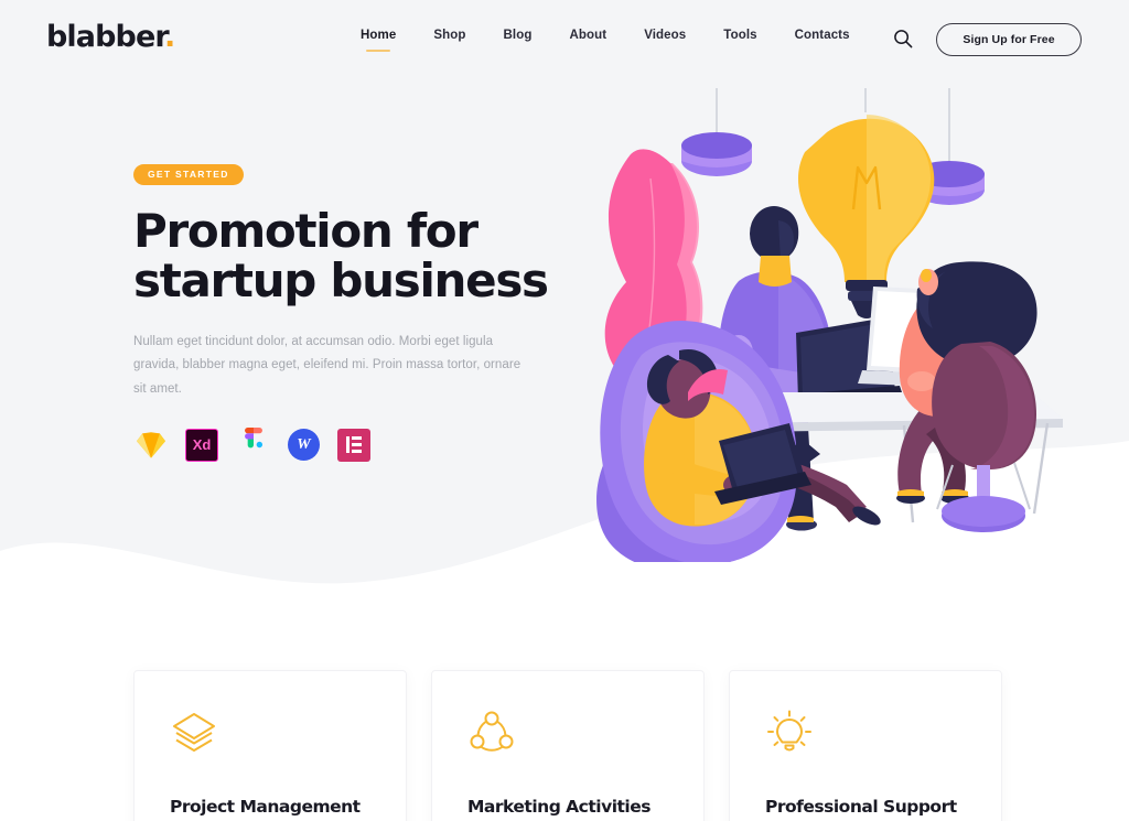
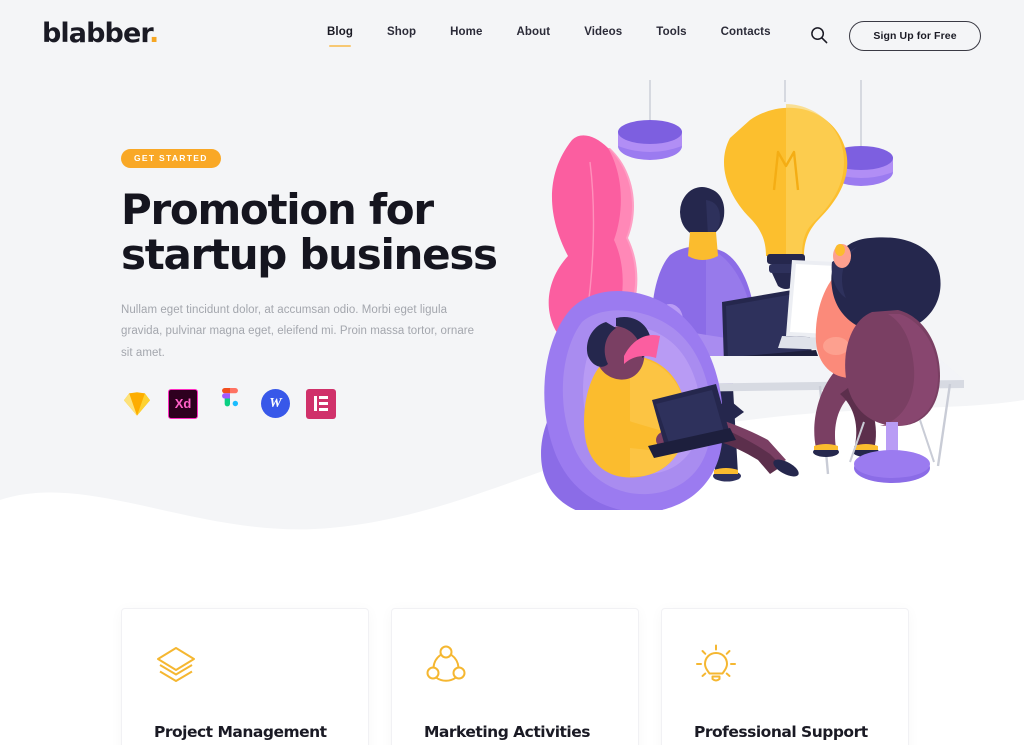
  blabber.
- Home
+ Blog
  Shop
- Blog
+ Home
  About
  Videos
  Tools
  Contacts
  Sign Up for Free
  GET STARTED
  Promotion for
  startup business
- Nullam eget tincidunt dolor, at accumsan odio. Morbi eget ligula gravida, blabber magna eget, eleifend mi. Proin massa tortor, ornare sit amet.
+ Nullam eget tincidunt dolor, at accumsan odio. Morbi eget ligula gravida, pulvinar magna eget, eleifend mi. Proin massa tortor, ornare sit amet.
  Xd
  W
  Project Management
  Marketing Activities
  Professional Support
